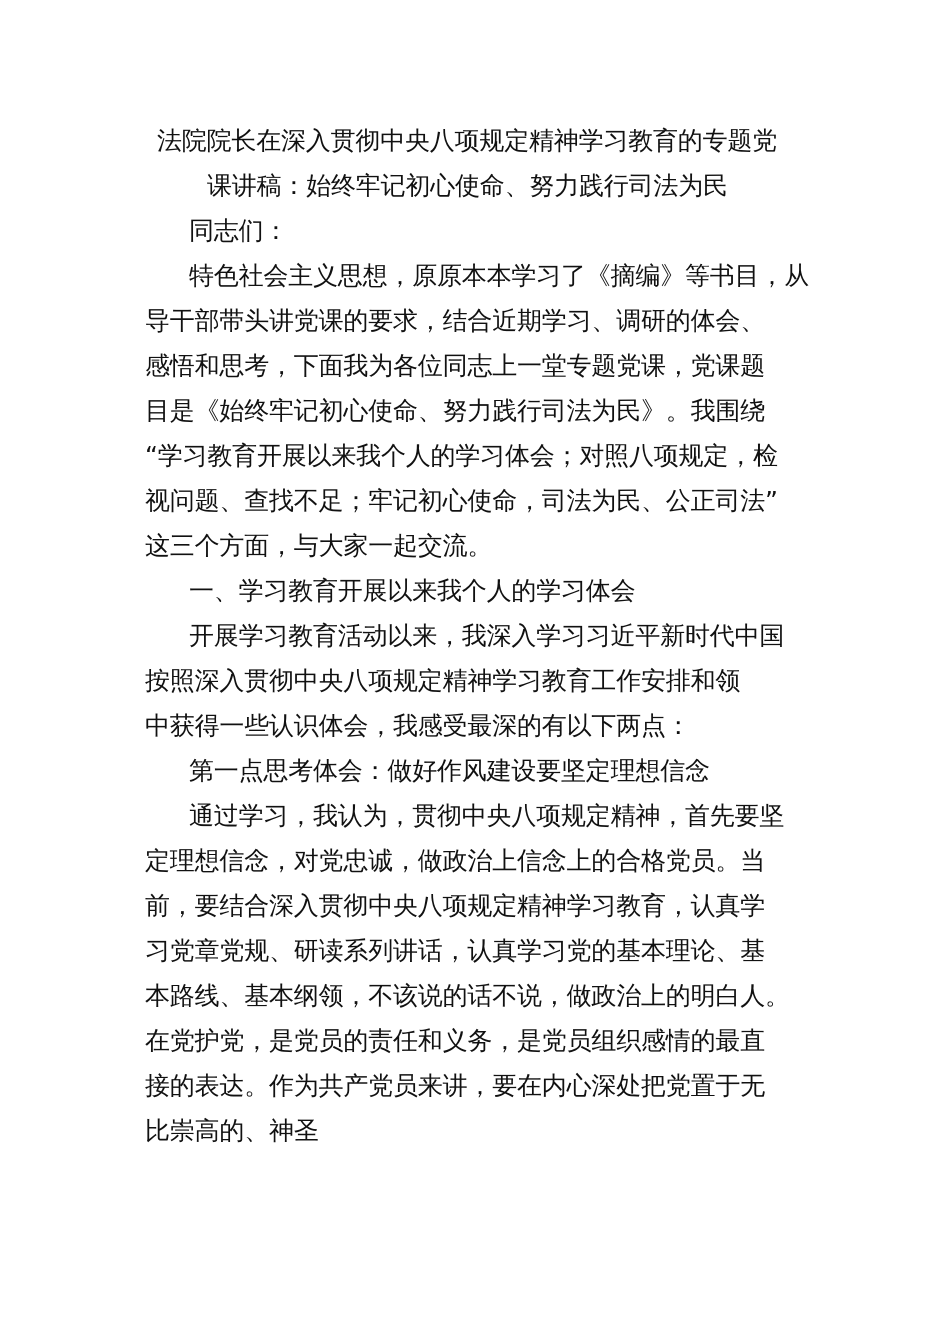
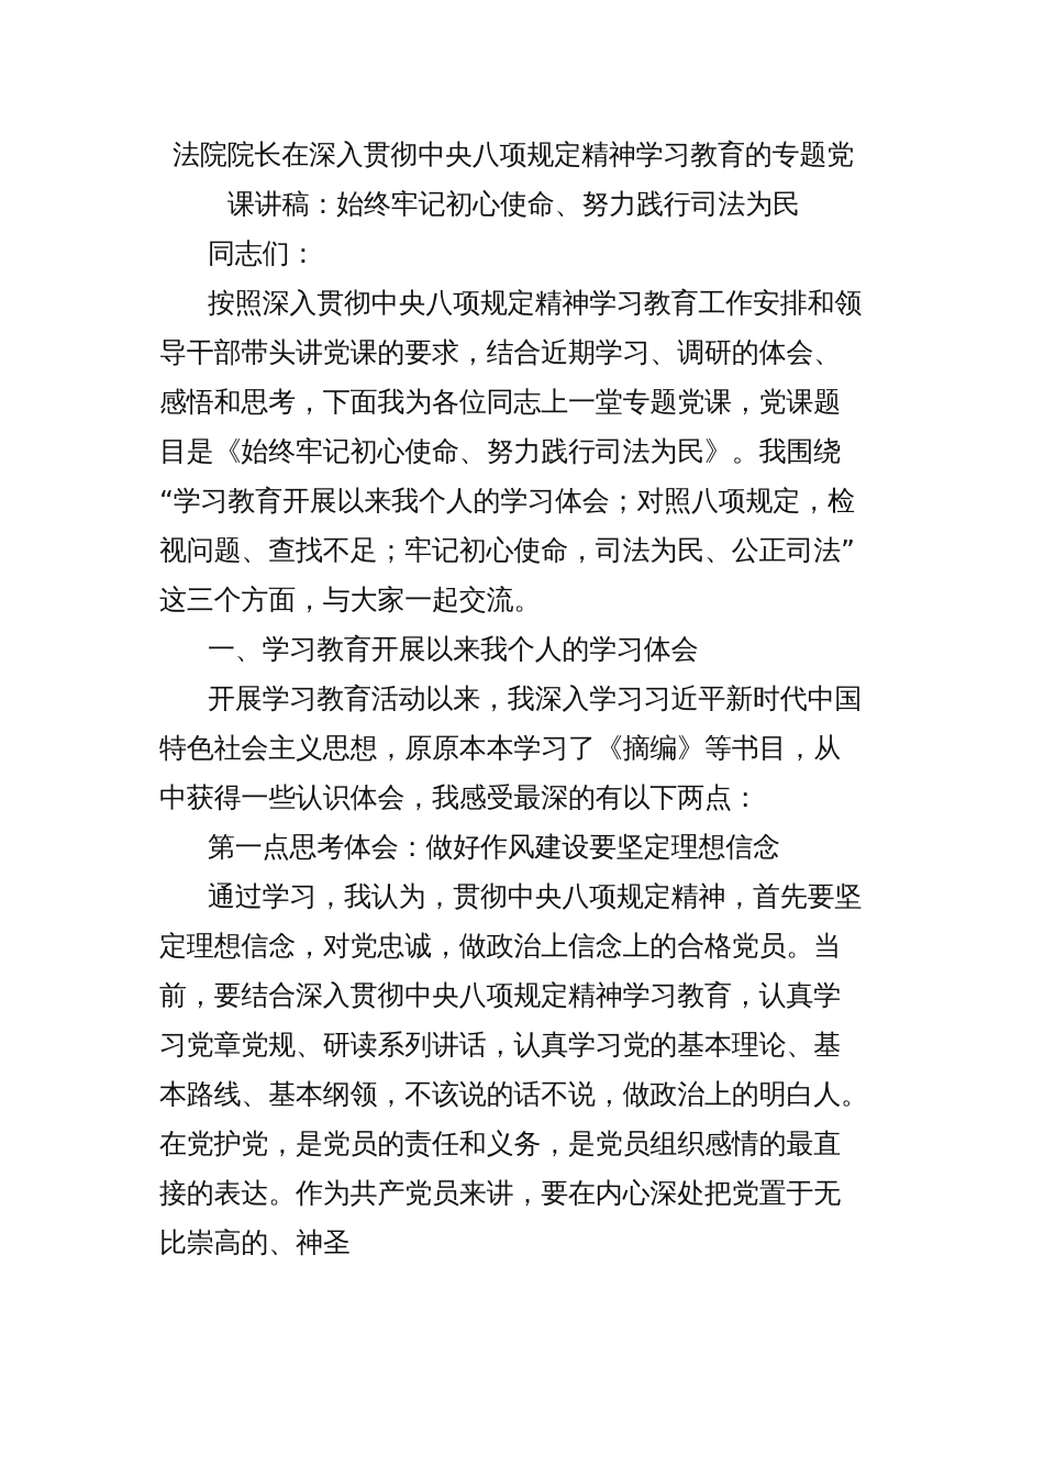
  法院院长在深入贯彻中央八项规定精神学习教育的专题党
  课讲稿：始终牢记初心使命、努力践行司法为民
  同志们：
- 特色社会主义思想，原原本本学习了《摘编》等书目，从
+ 按照深入贯彻中央八项规定精神学习教育工作安排和领
  导干部带头讲党课的要求，结合近期学习、调研的体会、
  感悟和思考，下面我为各位同志上一堂专题党课，党课题
  目是《始终牢记初心使命、努力践行司法为民》。我围绕
  “学习教育开展以来我个人的学习体会；对照八项规定，检
  视问题、查找不足；牢记初心使命，司法为民、公正司法”
  这三个方面，与大家一起交流。
  一、学习教育开展以来我个人的学习体会
  开展学习教育活动以来，我深入学习习近平新时代中国
- 按照深入贯彻中央八项规定精神学习教育工作安排和领
+ 特色社会主义思想，原原本本学习了《摘编》等书目，从
  中获得一些认识体会，我感受最深的有以下两点：
  第一点思考体会：做好作风建设要坚定理想信念
  通过学习，我认为，贯彻中央八项规定精神，首先要坚
  定理想信念，对党忠诚，做政治上信念上的合格党员。当
  前，要结合深入贯彻中央八项规定精神学习教育，认真学
  习党章党规、研读系列讲话，认真学习党的基本理论、基
  本路线、基本纲领，不该说的话不说，做政治上的明白人。
  在党护党，是党员的责任和义务，是党员组织感情的最直
  接的表达。作为共产党员来讲，要在内心深处把党置于无
  比崇高的、神圣
